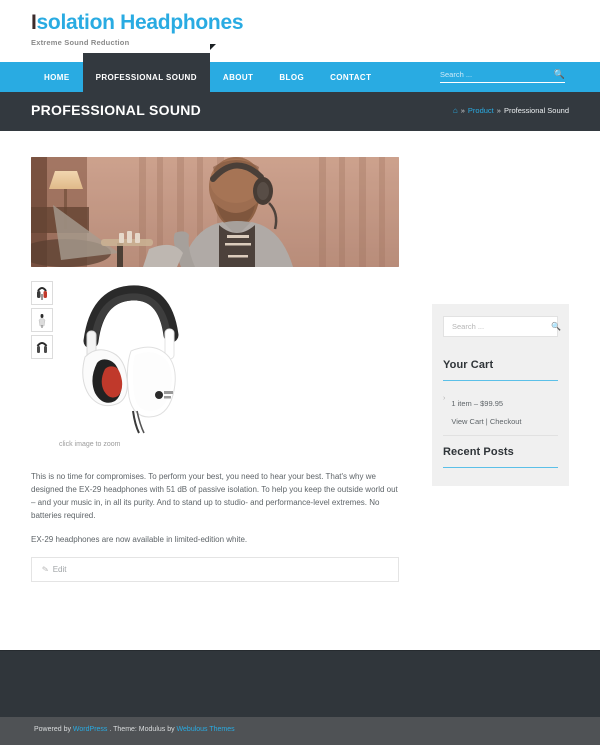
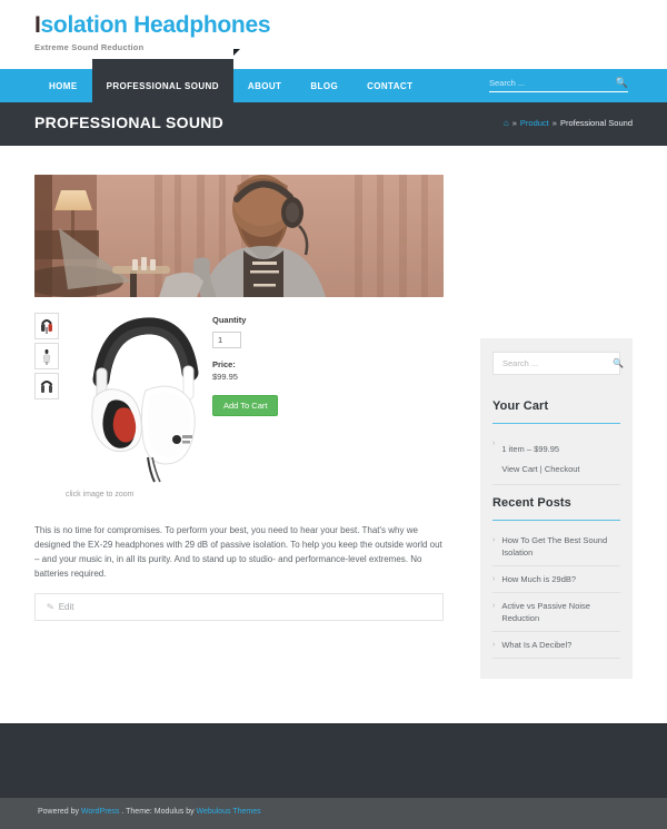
  Isolation Headphones
  Extreme Sound Reduction
  HOME
  PROFESSIONAL SOUND
  ABOUT
  BLOG
  CONTACT
  Search ...
  🔍
  PROFESSIONAL SOUND
  ⌂
  »
  Product
  »
  Professional Sound
+ Quantity
+ 1
+ Price:
+ $99.95
+ Add To Cart
- This is no time for compromises. To perform your best, you need to hear your best. That's why we designed the EX-29 headphones with 51 dB of passive isolation. To help you keep the outside world out – and your music in, in all its purity. And to stand up to studio- and performance-level extremes. No batteries required.
+ This is no time for compromises. To perform your best, you need to hear your best. That's why we designed the EX-29 headphones with 29 dB of passive isolation. To help you keep the outside world out – and your music in, in all its purity. And to stand up to studio- and performance-level extremes. No batteries required.
- EX-29 headphones are now available in limited-edition white.
  Edit
  Search ...
  🔍
  Your Cart
  1 item – $99.95
  View Cart | Checkout
  Recent Posts
+ How To Get The Best Sound Isolation
+ How Much is 29dB?
+ Active vs Passive Noise Reduction
+ What Is A Decibel?
